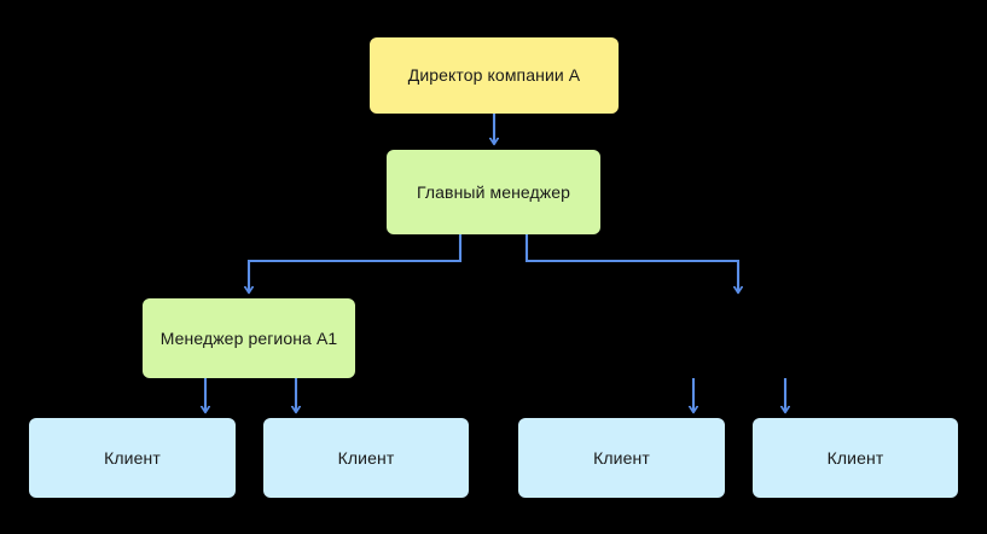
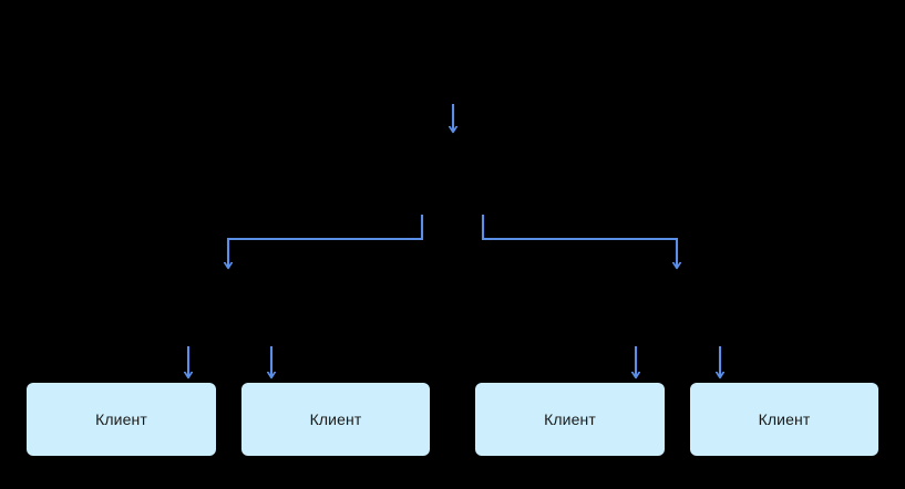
- Директор компании А
- Главный менеджер
- Менеджер региона А1
  Клиент
  Клиент
  Клиент
  Клиент
